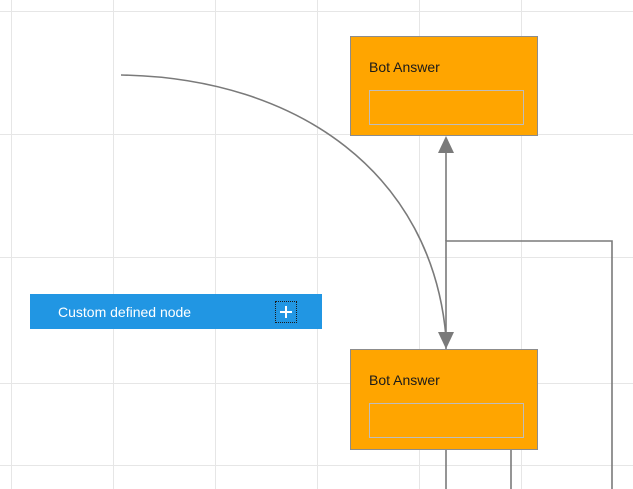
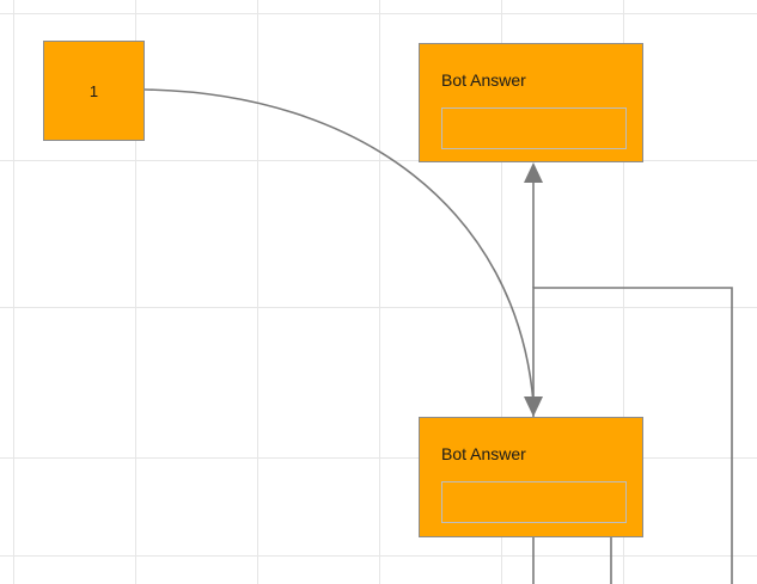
+ 1
  Bot Answer
  Bot Answer
- Custom defined node
